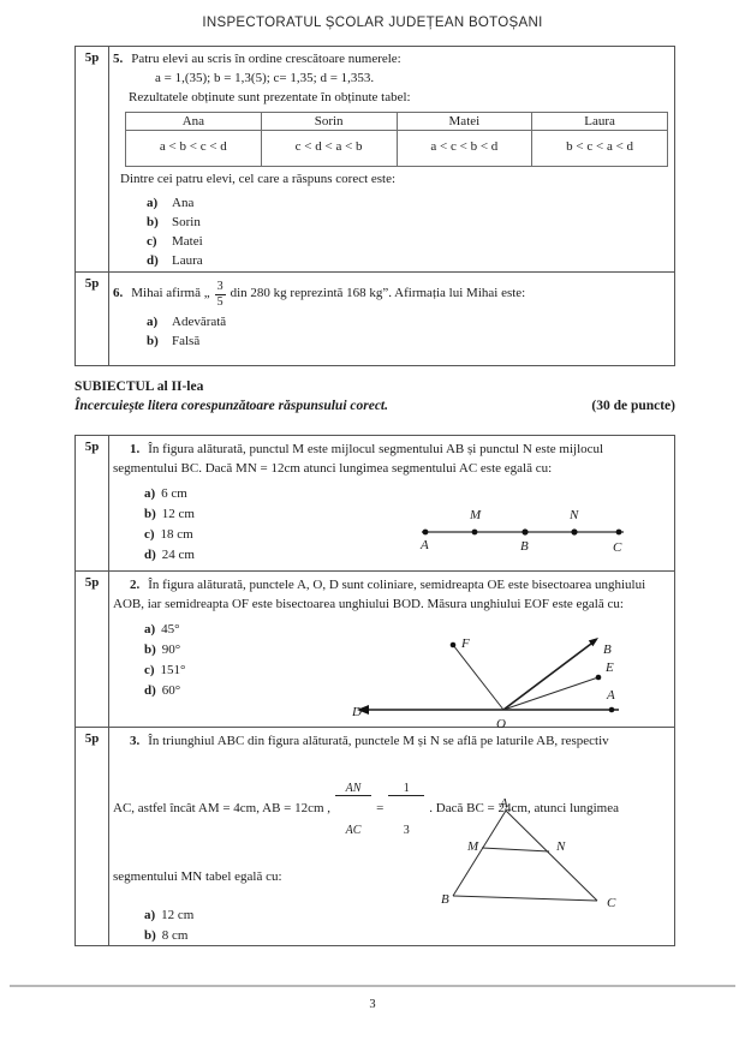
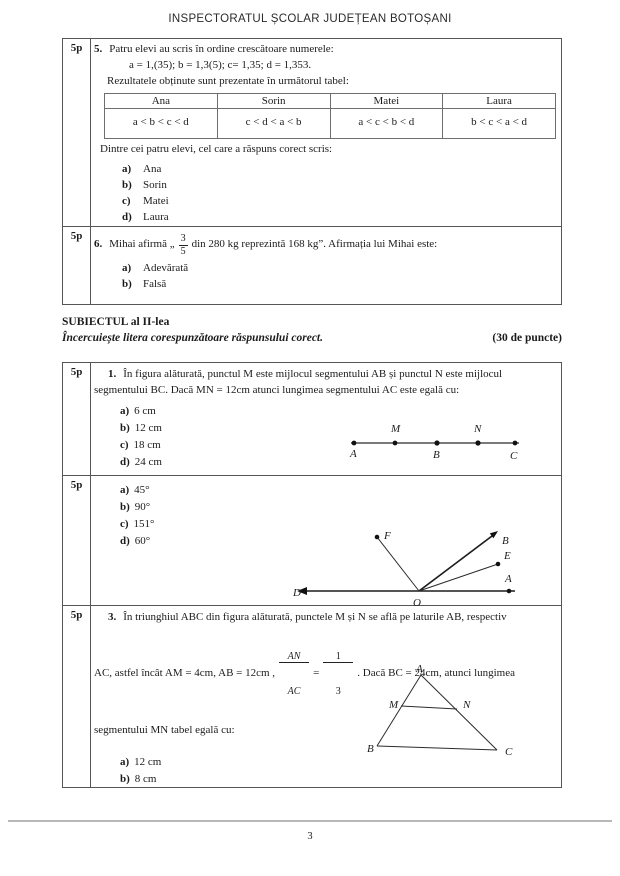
  INSPECTORATUL ȘCOLAR JUDEȚEAN BOTOȘANI
  5p
  5. Patru elevi au scris în ordine crescătoare numerele:
  a = 1,(35); b = 1,3(5); c= 1,35; d = 1,353.
- Rezultatele obținute sunt prezentate în obținute tabel:
+ Rezultatele obținute sunt prezentate în următorul tabel:
  Ana	Sorin	Matei	Laura
  a < b < c < d	c < d < a < b	a < c < b < d	b < c < a < d
- Dintre cei patru elevi, cel care a răspuns corect este:
+ Dintre cei patru elevi, cel care a răspuns corect scris:
  a) Ana
  b) Sorin
  c) Matei
  d) Laura
  5p
  6.
  Mihai afirmă „
  3
  5
  din 280 kg reprezintă 168 kg”. Afirmația lui Mihai este:
  a) Adevărată
  b) Falsă
  SUBIECTUL al II-lea
  Încercuiește litera corespunzătoare răspunsului corect.
  (30 de puncte)
  5p
  1. În figura alăturată, punctul M este mijlocul segmentului AB și punctul N este mijlocul segmentului BC. Dacă MN = 12cm atunci lungimea segmentului AC este egală cu:
  a) 6 cm
  b) 12 cm
  c) 18 cm
  d) 24 cm
  M
  N
  A
  B
  C
  5p
- 2. În figura alăturată, punctele A, O, D sunt coliniare, semidreapta OE este bisectoarea unghiului AOB, iar semidreapta OF este bisectoarea unghiului BOD. Măsura unghiului EOF este egală cu:
  a) 45°
  b) 90°
  c) 151°
  d) 60°
  D
  O
  A
  B
  E
  F
  5p
  3. În triunghiul ABC din figura alăturată, punctele M și N se află pe laturile AB, respectiv
  AC, astfel încât AM = 4cm, AB = 12cm ,
  AN
  AC
  =
  1
  3
  . Dacă BC = 24cm, atunci lungimea
  segmentului MN tabel egală cu:
  a) 12 cm
  b) 8 cm
  A
  B
  C
  M
  N
  3
